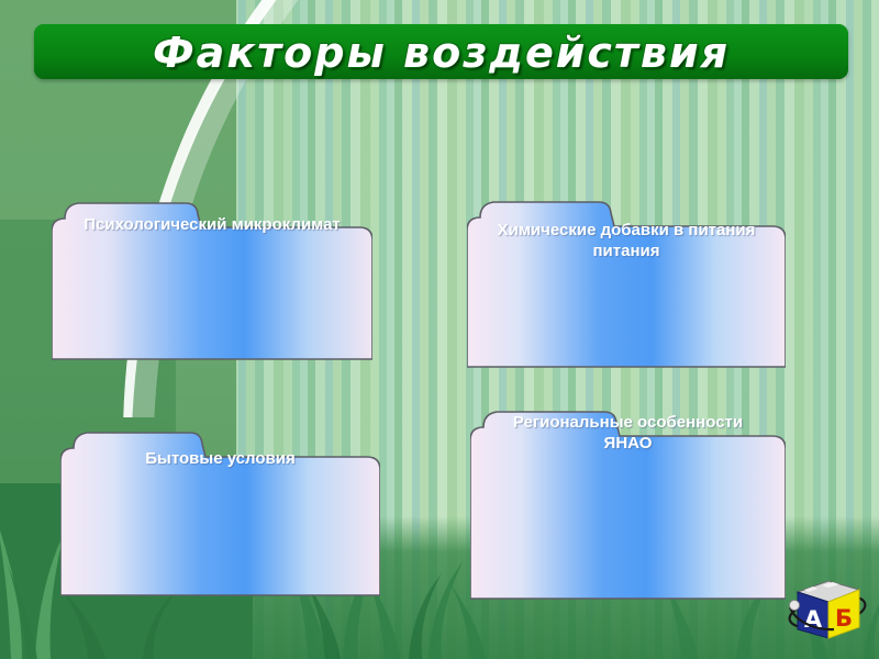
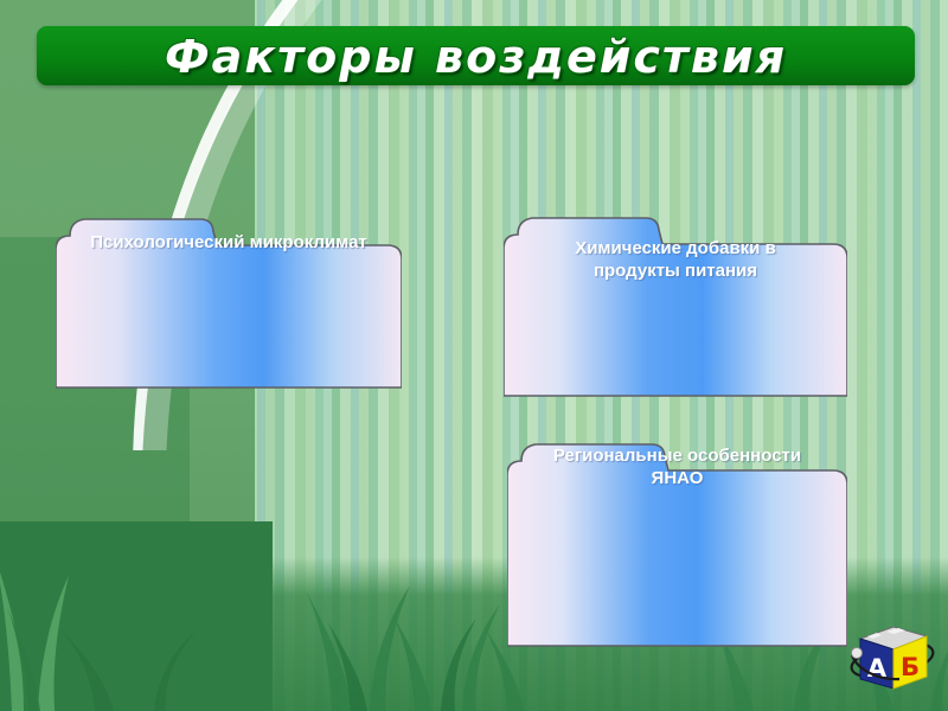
  Факторы воздействия
  Психологический микроклимат
- Химические добавки в питания питания
+ Химические добавки в продукты питания
- Бытовые условия
  Региональные особенности ЯНАО
  А
  Б
